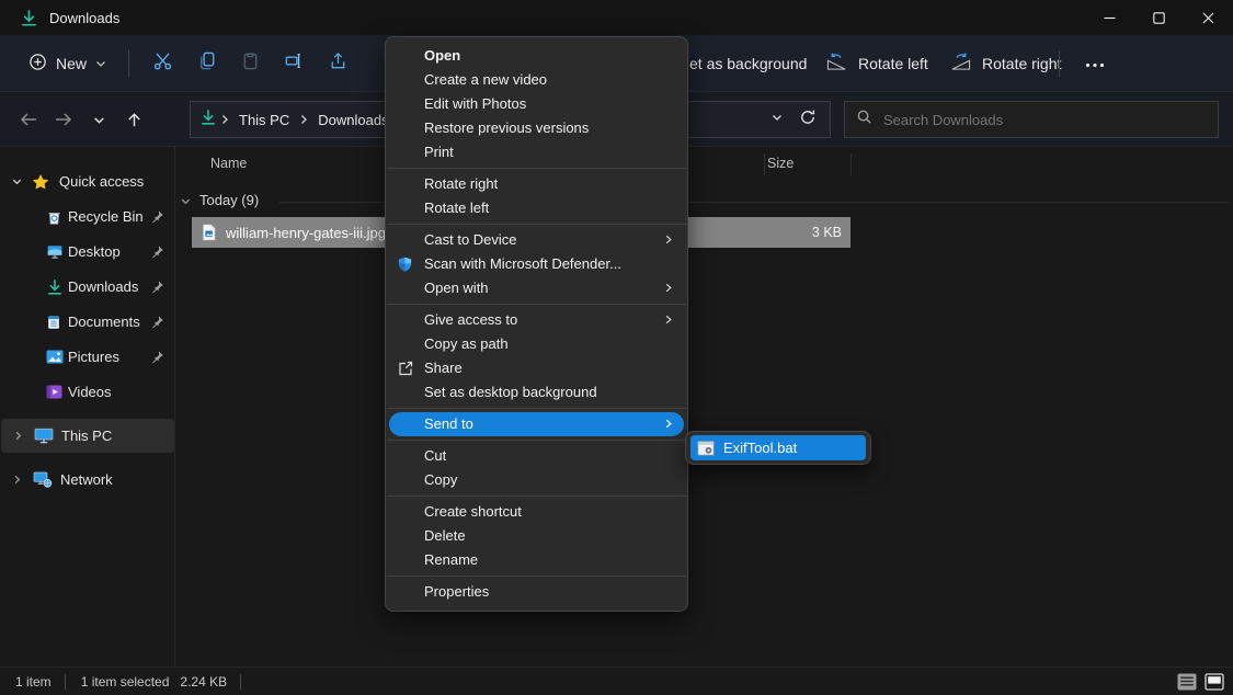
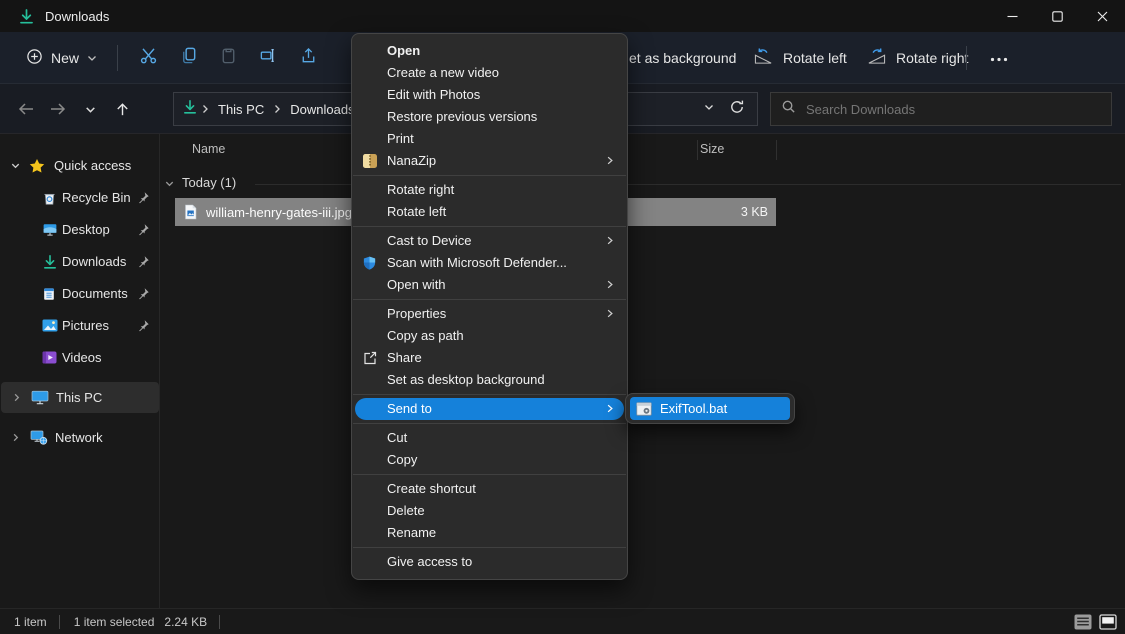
  Downloads
  New
  et as background
  Rotate left
  Rotate righ
  This PC
  Download
  Search Downloads
  Quick access
  Recycle Bin
  Desktop
  Downloads
  Documents
  Pictures
  Videos
  This PC
  Network
  Name
  Size
- Today (9)
+ Today (1)
  william-henry-gates-iii.jpg
  3 KB
  1 item
  1 item selected
  2.24 KB
  Open
  Create a new video
  Edit with Photos
  Restore previous versions
  Print
+ NanaZip
  Rotate right
  Rotate left
  Cast to Device
  Scan with Microsoft Defender...
  Open with
- Give access to
+ Properties
  Copy as path
  Share
  Set as desktop background
  Send to
  Cut
  Copy
  Create shortcut
  Delete
  Rename
- Properties
+ Give access to
  ExifTool.bat
